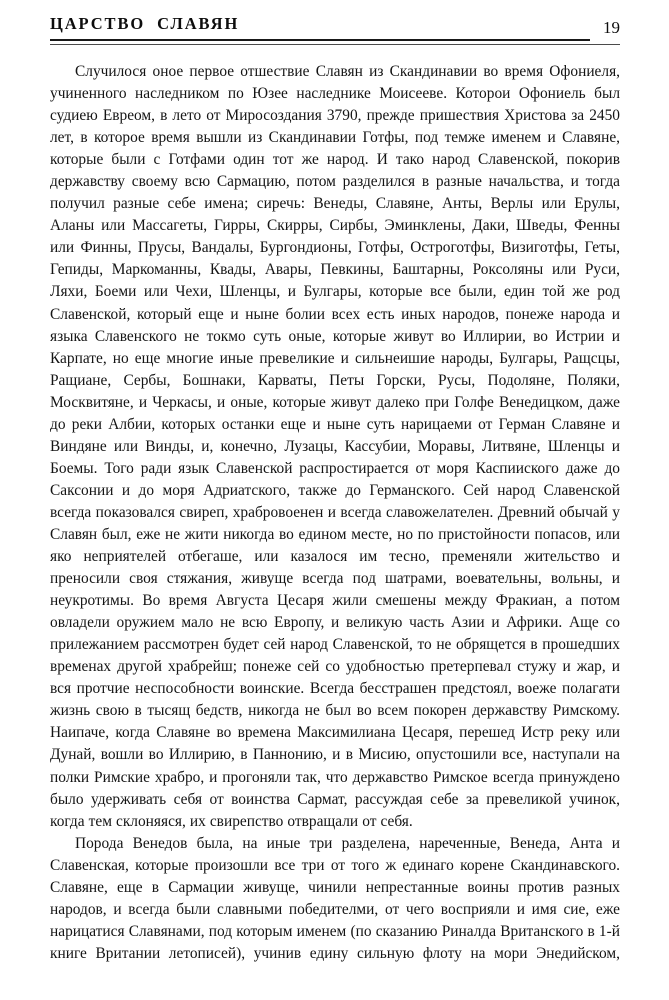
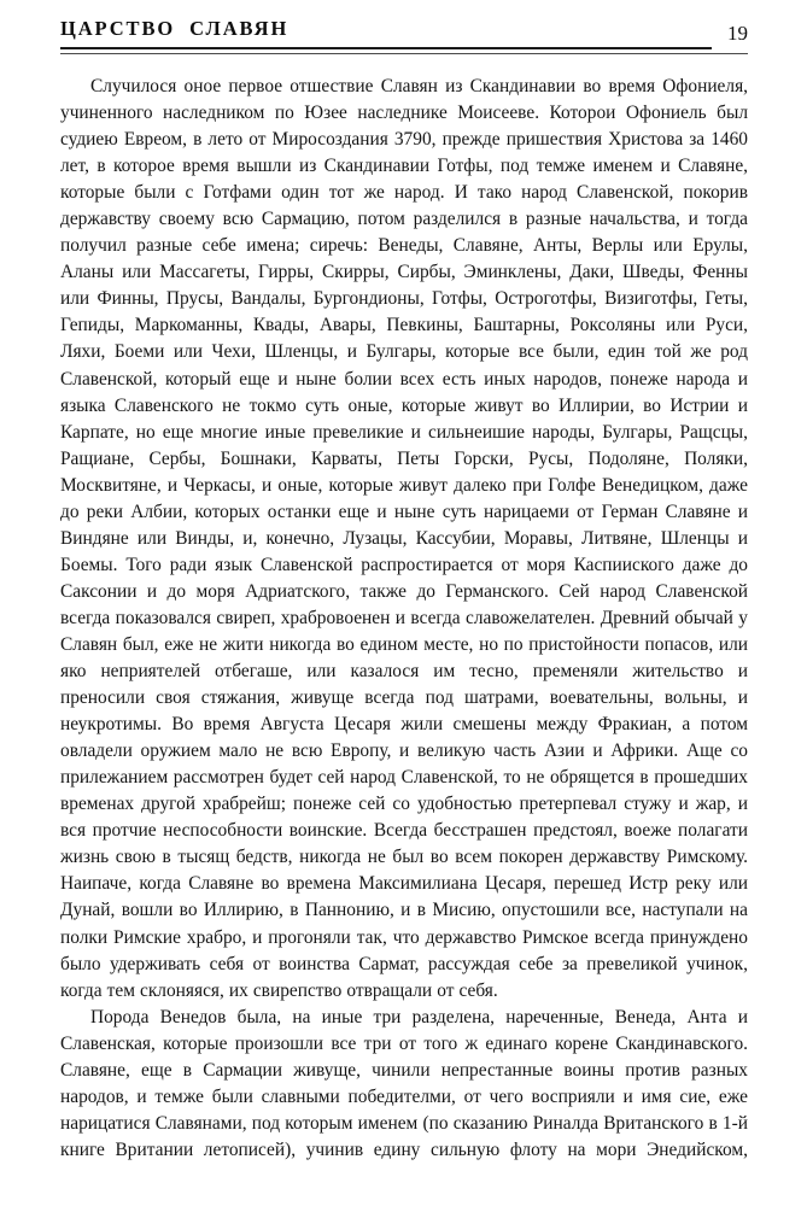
  ЦАРСТВО СЛАВЯН
  19
- Случилося оное первое отшествие Славян из Скандинавии во время Офониеля, учиненного наследником по Юзее наследнике Моисееве. Которои Офониель был судиею Евреом, в лето от Миросоздания 3790, прежде пришествия Христова за 2450 лет, в которое время вышли из Скандинавии Готфы, под темже именем и Славяне, которые были с Готфами один тот же народ. И тако народ Славенской, покорив державству своему всю Сармацию, потом разделился в разные начальства, и тогда получил разные себе имена; сиречь: Венеды, Славяне, Анты, Верлы или Ерулы, Аланы или Массагеты, Гирры, Скирры, Сирбы, Эминклены, Даки, Шведы, Фенны или Финны, Прусы, Вандалы, Бургондионы, Готфы, Остроготфы, Визиготфы, Геты, Гепиды, Маркоманны, Квады, Авары, Певкины, Баштарны, Роксоляны или Руси, Ляхи, Боеми или Чехи, Шленцы, и Булгары, которые все были, един той же род Славенской, который еще и ныне болии всех есть иных народов, понеже народа и языка Славенского не токмо суть оные, которые живут во Иллирии, во Истрии и Карпате, но еще многие иные превеликие и сильнеишие народы, Булгары, Ращсцы, Ращиане, Сербы, Бошнаки, Карваты, Петы Горски, Русы, Подоляне, Поляки, Москвитяне, и Черкасы, и оные, которые живут далеко при Голфе Венедицком, даже до реки Албии, которых останки еще и ныне суть нарицаеми от Герман Славяне и Виндяне или Винды, и, конечно, Лузацы, Кассубии, Моравы, Литвяне, Шленцы и Боемы. Того ради язык Славенской распростирается от моря Каспииского даже до Саксонии и до моря Адриатского, также до Германского. Сей народ Славенской всегда показовался свиреп, храбровоенен и всегда славожелателен. Древний обычай у Славян был, еже не жити никогда во едином месте, но по пристойности попасов, или яко неприятелей отбегаше, или казалося им тесно, пременяли жительство и преносили своя стяжания, живуще всегда под шатрами, воевательны, вольны, и неукротимы. Во время Августа Цесаря жили смешены между Фракиан, а потом овладели оружием мало не всю Европу, и великую часть Азии и Африки. Аще со прилежанием рассмотрен будет сей народ Славенской, то не обрящется в прошедших временах другой храбрейш; понеже сей со удобностью претерпевал стужу и жар, и вся протчие неспособности воинские. Всегда бесстрашен предстоял, воеже полагати жизнь свою в тысящ бедств, никогда не был во всем покорен державству Римскому. Наипаче, когда Славяне во времена Максимилиана Цесаря, перешед Истр реку или Дунай, вошли во Иллирию, в Паннонию, и в Мисию, опустошили все, наступали на полки Римские храбро, и прогоняли так, что державство Римское всегда принуждено было удерживать себя от воинства Сармат, рассуждая себе за превеликой учинок, когда тем склоняяся, их свирепство отвращали от себя.
+ Случилося оное первое отшествие Славян из Скандинавии во время Офониеля, учиненного наследником по Юзее наследнике Моисееве. Которои Офониель был судиею Евреом, в лето от Миросоздания 3790, прежде пришествия Христова за 1460 лет, в которое время вышли из Скандинавии Готфы, под темже именем и Славяне, которые были с Готфами один тот же народ. И тако народ Славенской, покорив державству своему всю Сармацию, потом разделился в разные начальства, и тогда получил разные себе имена; сиречь: Венеды, Славяне, Анты, Верлы или Ерулы, Аланы или Массагеты, Гирры, Скирры, Сирбы, Эминклены, Даки, Шведы, Фенны или Финны, Прусы, Вандалы, Бургондионы, Готфы, Остроготфы, Визиготфы, Геты, Гепиды, Маркоманны, Квады, Авары, Певкины, Баштарны, Роксоляны или Руси, Ляхи, Боеми или Чехи, Шленцы, и Булгары, которые все были, един той же род Славенской, который еще и ныне болии всех есть иных народов, понеже народа и языка Славенского не токмо суть оные, которые живут во Иллирии, во Истрии и Карпате, но еще многие иные превеликие и сильнеишие народы, Булгары, Ращсцы, Ращиане, Сербы, Бошнаки, Карваты, Петы Горски, Русы, Подоляне, Поляки, Москвитяне, и Черкасы, и оные, которые живут далеко при Голфе Венедицком, даже до реки Албии, которых останки еще и ныне суть нарицаеми от Герман Славяне и Виндяне или Винды, и, конечно, Лузацы, Кассубии, Моравы, Литвяне, Шленцы и Боемы. Того ради язык Славенской распростирается от моря Каспииского даже до Саксонии и до моря Адриатского, также до Германского. Сей народ Славенской всегда показовался свиреп, храбровоенен и всегда славожелателен. Древний обычай у Славян был, еже не жити никогда во едином месте, но по пристойности попасов, или яко неприятелей отбегаше, или казалося им тесно, пременяли жительство и преносили своя стяжания, живуще всегда под шатрами, воевательны, вольны, и неукротимы. Во время Августа Цесаря жили смешены между Фракиан, а потом овладели оружием мало не всю Европу, и великую часть Азии и Африки. Аще со прилежанием рассмотрен будет сей народ Славенской, то не обрящется в прошедших временах другой храбрейш; понеже сей со удобностью претерпевал стужу и жар, и вся протчие неспособности воинские. Всегда бесстрашен предстоял, воеже полагати жизнь свою в тысящ бедств, никогда не был во всем покорен державству Римскому. Наипаче, когда Славяне во времена Максимилиана Цесаря, перешед Истр реку или Дунай, вошли во Иллирию, в Паннонию, и в Мисию, опустошили все, наступали на полки Римские храбро, и прогоняли так, что державство Римское всегда принуждено было удерживать себя от воинства Сармат, рассуждая себе за превеликой учинок, когда тем склоняяся, их свирепство отвращали от себя.
- Порода Венедов была, на иные три разделена, нареченные, Венеда, Анта и Славенская, которые произошли все три от того ж единаго корене Скандинавского. Славяне, еще в Сармации живуще, чинили непрестанные воины против разных народов, и всегда были славными победителми, от чего восприяли и имя сие, еже нарицатися Славянами, под которым именем (по сказанию Риналда Вританского в 1-й книге Вритании летописей), учинив едину сильную флоту на мори Энедийском,
+ Порода Венедов была, на иные три разделена, нареченные, Венеда, Анта и Славенская, которые произошли все три от того ж единаго корене Скандинавского. Славяне, еще в Сармации живуще, чинили непрестанные воины против разных народов, и темже были славными победителми, от чего восприяли и имя сие, еже нарицатися Славянами, под которым именем (по сказанию Риналда Вританского в 1-й книге Вритании летописей), учинив едину сильную флоту на мори Энедийском,
